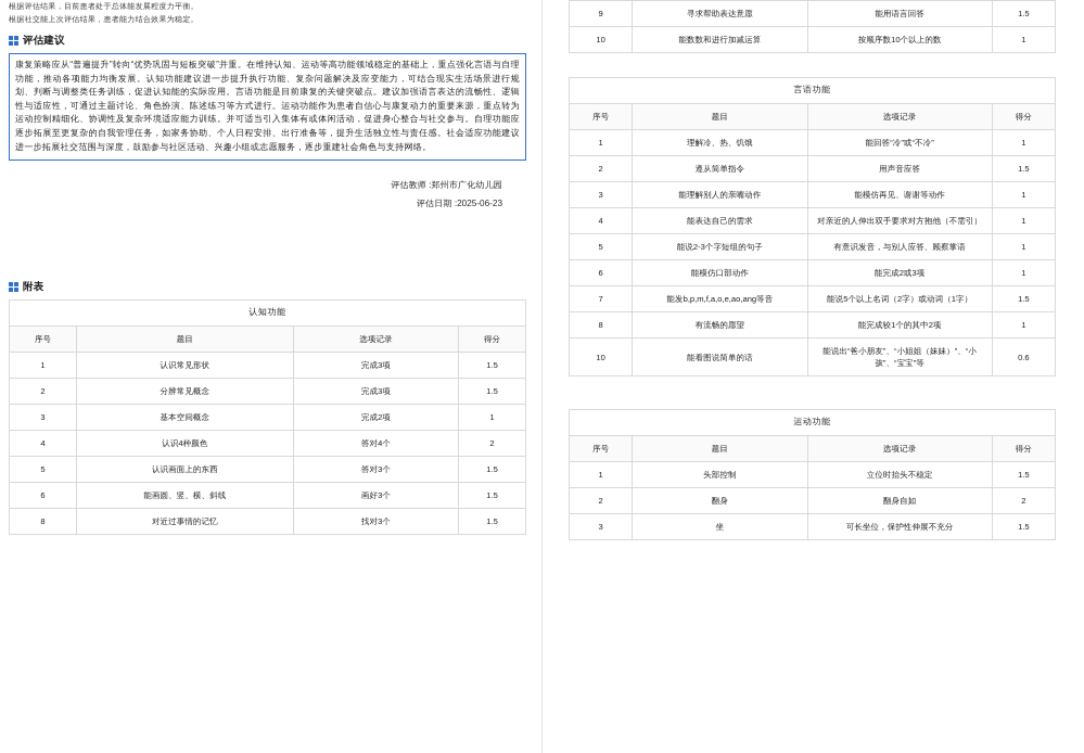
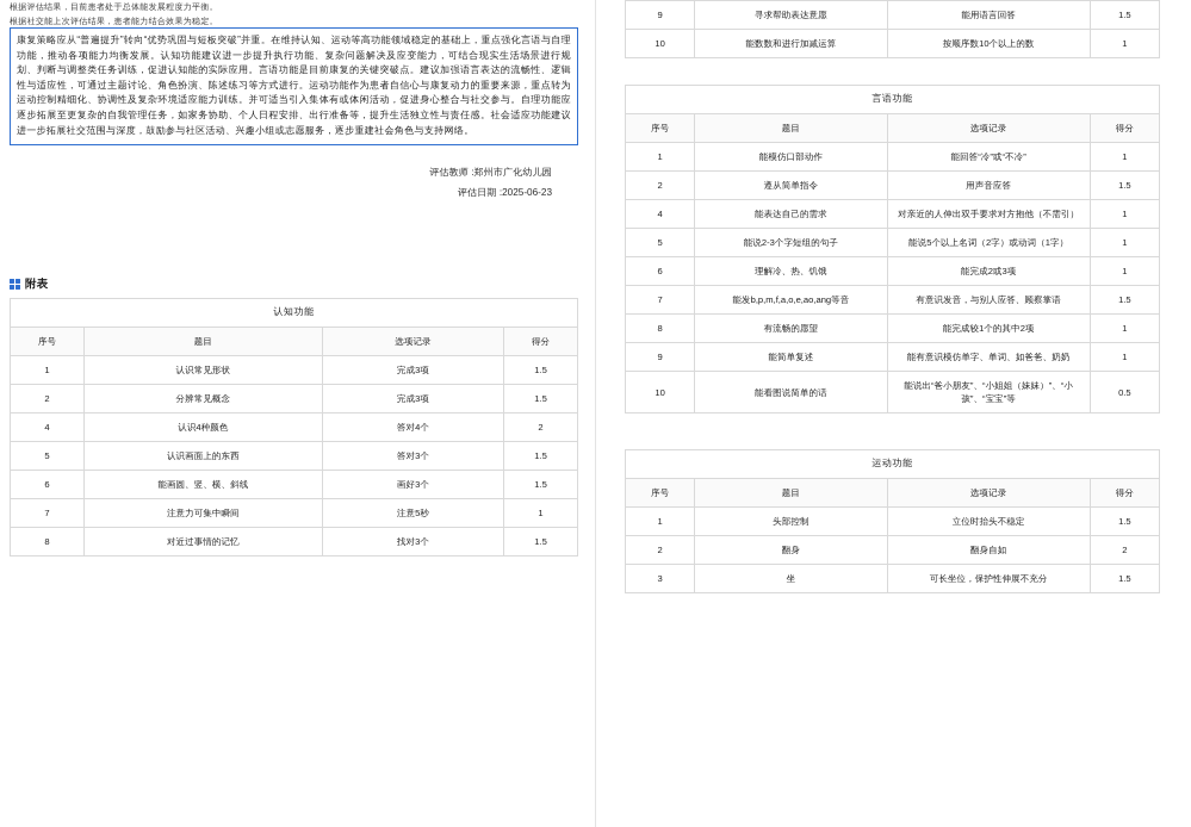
  根据评估结果，目前患者处于总体能发展程度力平衡。
  根据社交能上次评估结果，患者能力结合效果为稳定。
- 评估建议
  康复策略应从“普遍提升”转向“优势巩固与短板突破”并重。在维持认知、运动等高功能领域稳定的基础上，重点强化言语与自理功能，推动各项能力均衡发展。认知功能建议进一步提升执行功能、复杂问题解决及应变能力，可结合现实生活场景进行规划、判断与调整类任务训练，促进认知能的实际应用。言语功能是目前康复的关键突破点。建议加强语言表达的流畅性、逻辑性与适应性，可通过主题讨论、角色扮演、陈述练习等方式进行。运动功能作为患者自信心与康复动力的重要来源，重点转为运动控制精细化、协调性及复杂环境适应能力训练。并可适当引入集体有或体闲活动，促进身心整合与社交参与。自理功能应逐步拓展至更复杂的自我管理任务，如家务协助、个人日程安排、出行准备等，提升生活独立性与责任感。社会适应功能建议进一步拓展社交范围与深度，鼓励参与社区活动、兴趣小组或志愿服务，逐步重建社会角色与支持网络。
  评估教师 :郑州市广化幼儿园
  评估日期 :2025-06-23
  附表
  认知功能
  序号	题目	选项记录	得分
  1	认识常见形状	完成3项	1.5
  2	分辨常见概念	完成3项	1.5
- 3	基本空间概念	完成2项	1
  4	认识4种颜色	答对4个	2
  5	认识画面上的东西	答对3个	1.5
  6	能画圆、竖、横、斜线	画好3个	1.5
+ 7	注意力可集中瞬间	注意5秒	1
  8	对近过事情的记忆	找对3个	1.5
  9	寻求帮助表达意愿	能用语言回答	1.5
  10	能数数和进行加减运算	按顺序数10个以上的数	1
  言语功能
  序号	题目	选项记录	得分
- 1	理解冷、热、饥饿	能回答“冷”或“不冷”	1
+ 1	能模仿口部动作	能回答“冷”或“不冷”	1
  2	遵从简单指令	用声音应答	1.5
- 3	能理解别人的亲嘴动作	能模仿再见、谢谢等动作	1
  4	能表达自己的需求	对亲近的人伸出双手要求对方抱他（不需引）	1
- 5	能说2-3个字短组的句子	有意识发音，与别人应答、顾察掌语	1
+ 5	能说2-3个字短组的句子	能说5个以上名词（2字）或动词（1字）	1
- 6	能模仿口部动作	能完成2或3项	1
+ 6	理解冷、热、饥饿	能完成2或3项	1
- 7	能发b,p,m,f,a,o,e,ao,ang等音	能说5个以上名词（2字）或动词（1字）	1.5
+ 7	能发b,p,m,f,a,o,e,ao,ang等音	有意识发音，与别人应答、顾察掌语	1.5
  8	有流畅的愿望	能完成较1个的其中2项	1
+ 9	能简单复述	能有意识模仿单字、单词、如爸爸、奶奶	1
- 10	能看图说简单的话	能说出“爸小朋友”、“小姐姐（妹妹）”、“小孩”、“宝宝”等	0.6
+ 10	能看图说简单的话	能说出“爸小朋友”、“小姐姐（妹妹）”、“小孩”、“宝宝”等	0.5
  运动功能
  序号	题目	选项记录	得分
  1	头部控制	立位时抬头不稳定	1.5
  2	翻身	翻身自如	2
  3	坐	可长坐位，保护性伸展不充分	1.5
